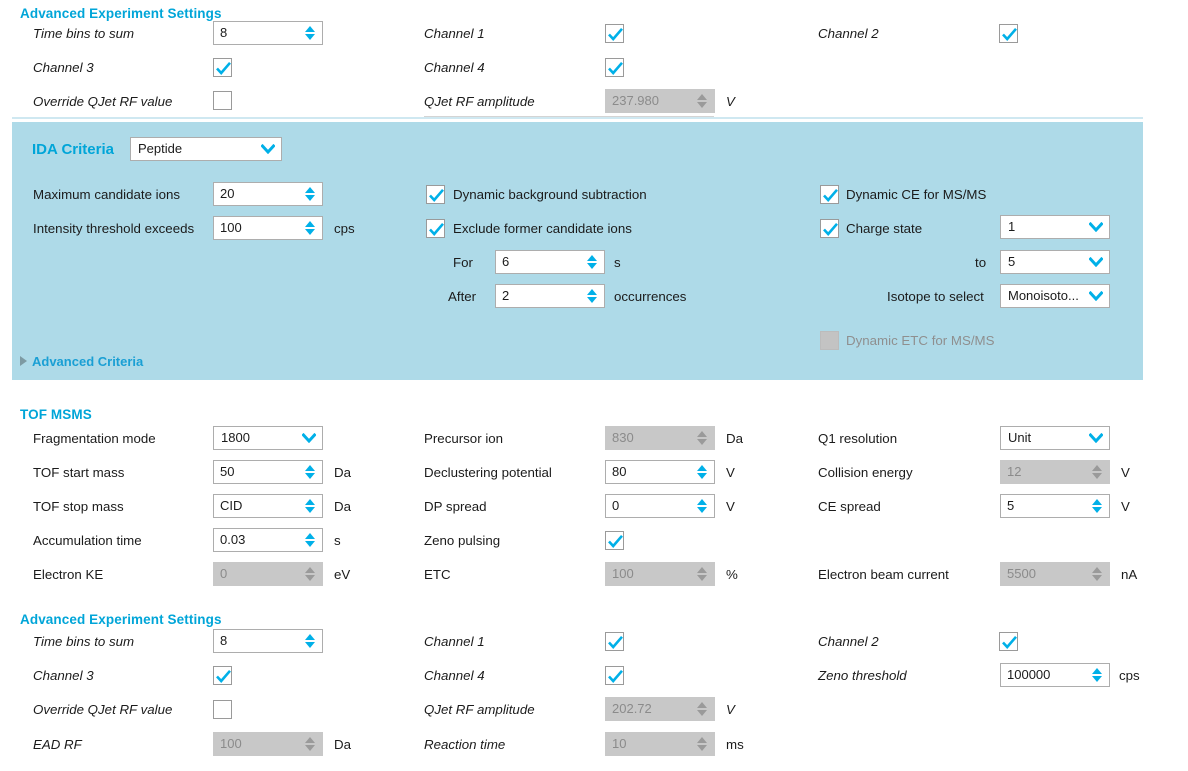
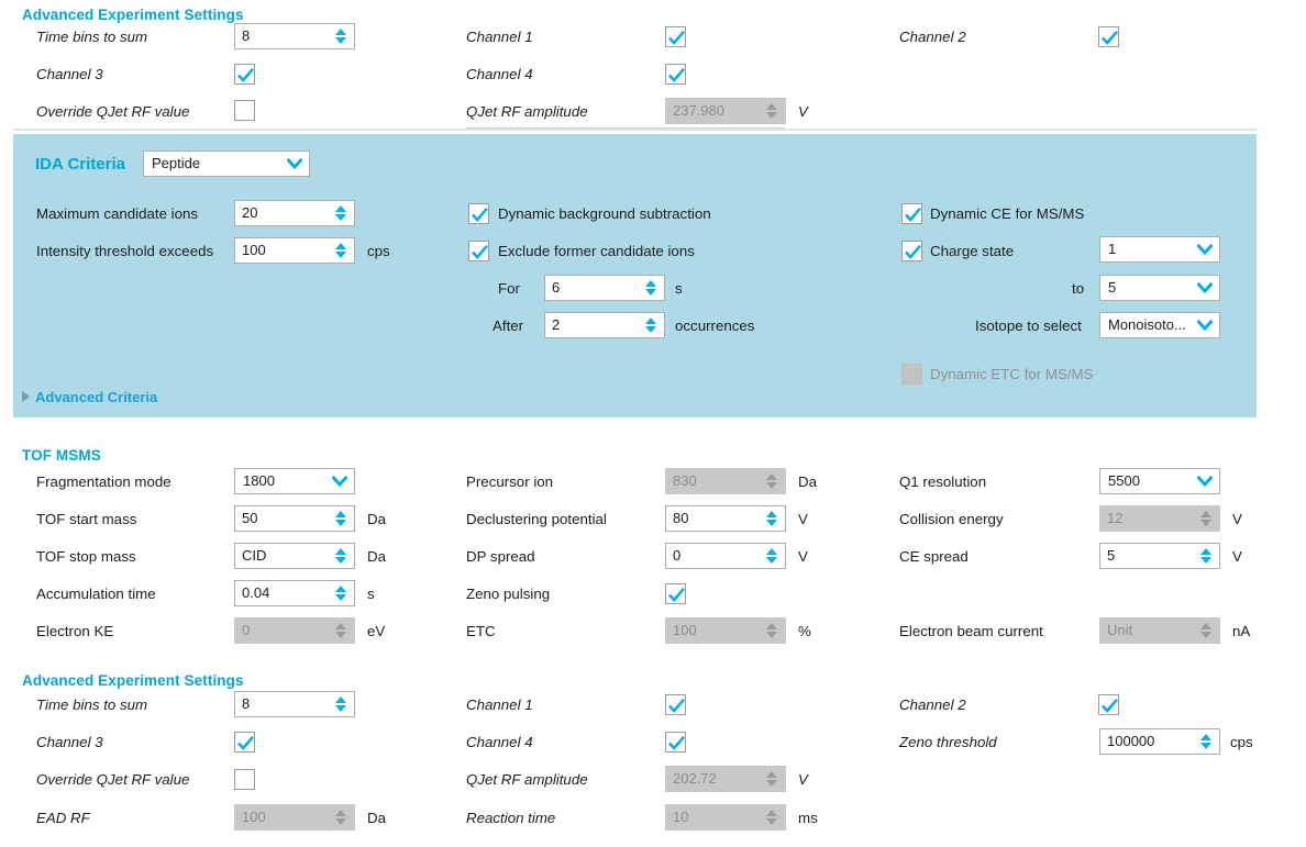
  Advanced Experiment Settings
  Time bins to sum
  8
  Channel 1
  Channel 2
  Channel 3
  Channel 4
  Override QJet RF value
  QJet RF amplitude
  237.980
  V
  IDA Criteria
  Peptide
  Maximum candidate ions
  20
  Intensity threshold exceeds
  100
  cps
  Dynamic background subtraction
  Exclude former candidate ions
  For
  6
  s
  After
  2
  occurrences
  Dynamic CE for MS/MS
  Charge state
  1
  to
  5
  Isotope to select
  Monoisoto...
  Dynamic ETC for MS/MS
  Advanced Criteria
  TOF MSMS
  Fragmentation mode
  1800
  TOF start mass
  50
  Da
  TOF stop mass
  CID
  Da
  Accumulation time
- 0.03
+ 0.04
  s
  Electron KE
  0
  eV
  Precursor ion
  830
  Da
  Declustering potential
  80
  V
  DP spread
  0
  V
  Zeno pulsing
  ETC
  100
  %
  Q1 resolution
- Unit
+ 5500
  Collision energy
  12
  V
  CE spread
  5
  V
  Electron beam current
- 5500
+ Unit
  nA
  Advanced Experiment Settings
  Time bins to sum
  8
  Channel 1
  Channel 2
  Channel 3
  Channel 4
  Zeno threshold
  100000
  cps
  Override QJet RF value
  QJet RF amplitude
  202.72
  V
  EAD RF
  100
  Da
  Reaction time
  10
  ms
